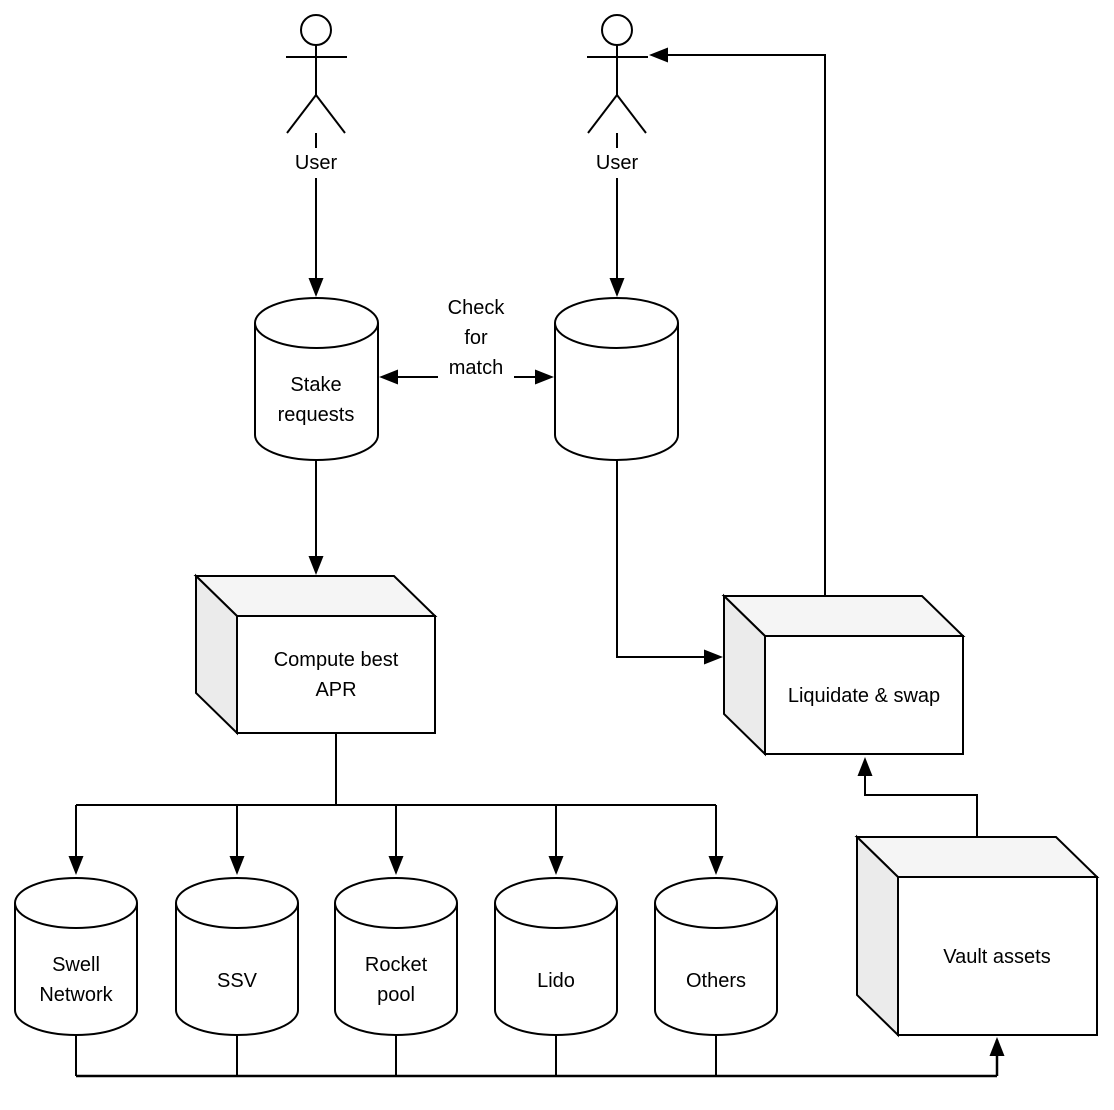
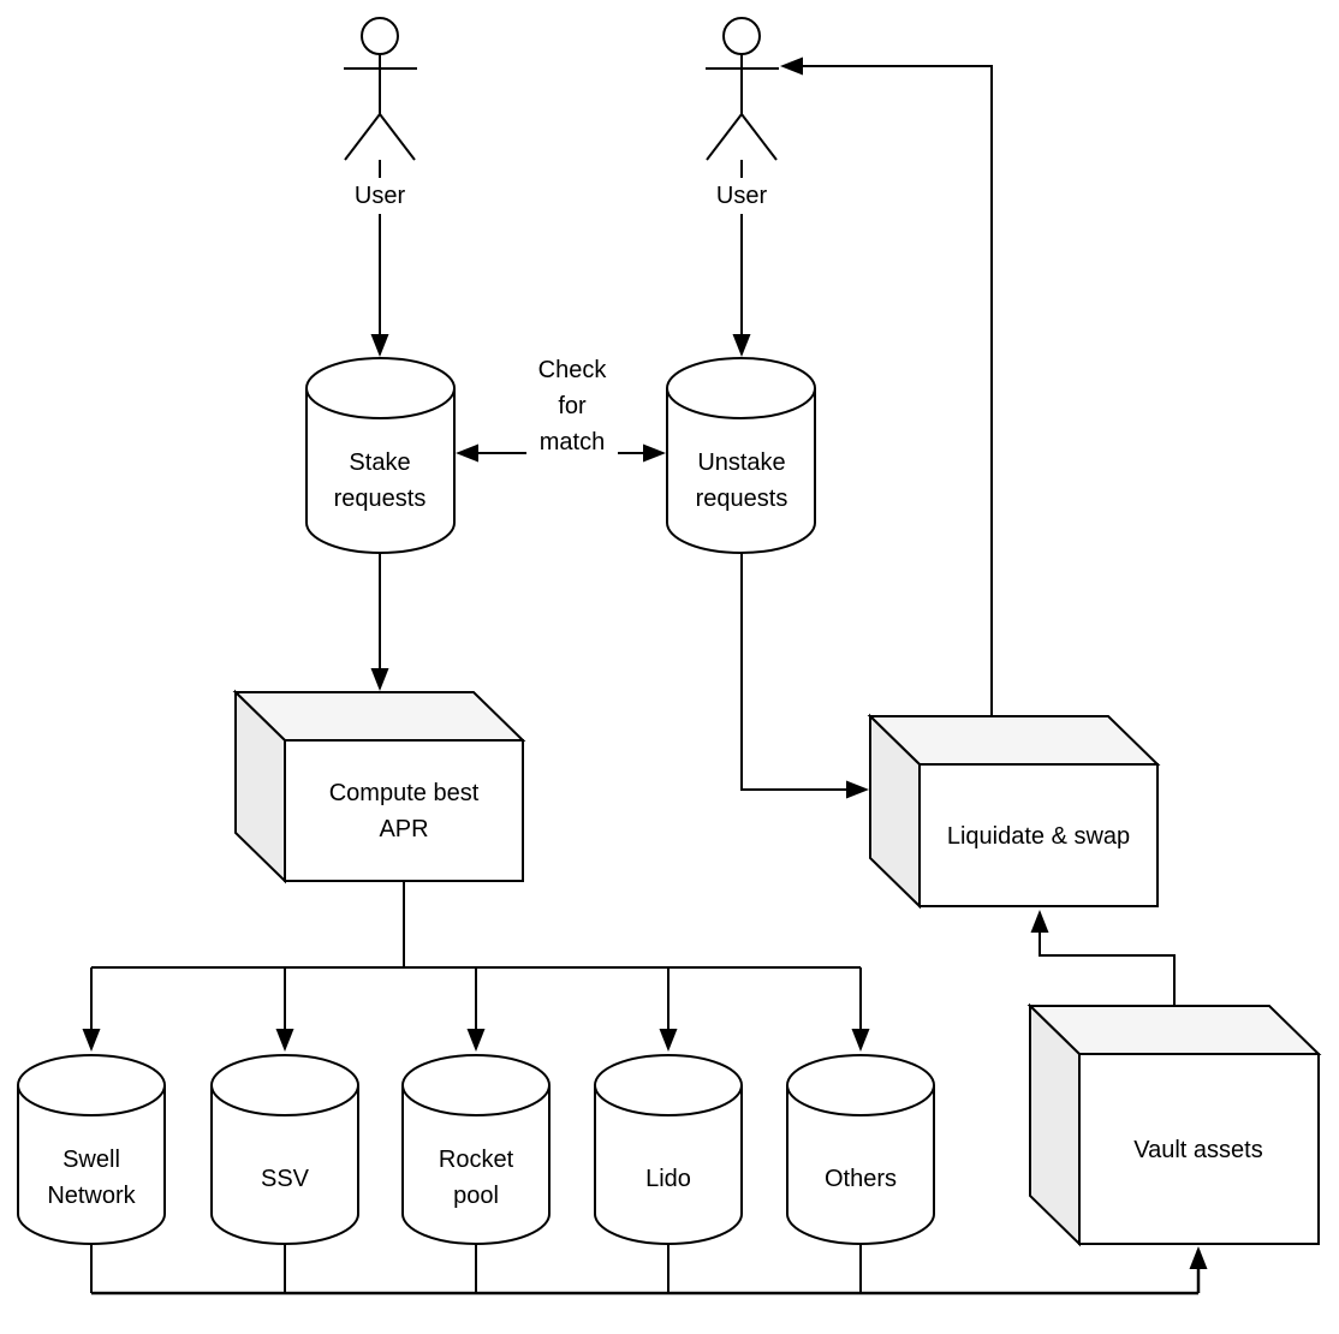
  User
  User
  Check for match
  Stake requests
+ Unstake requests
  Compute best APR
  Liquidate & swap
  Vault assets
  Swell Network
  SSV
  Rocket pool
  Lido
  Others
